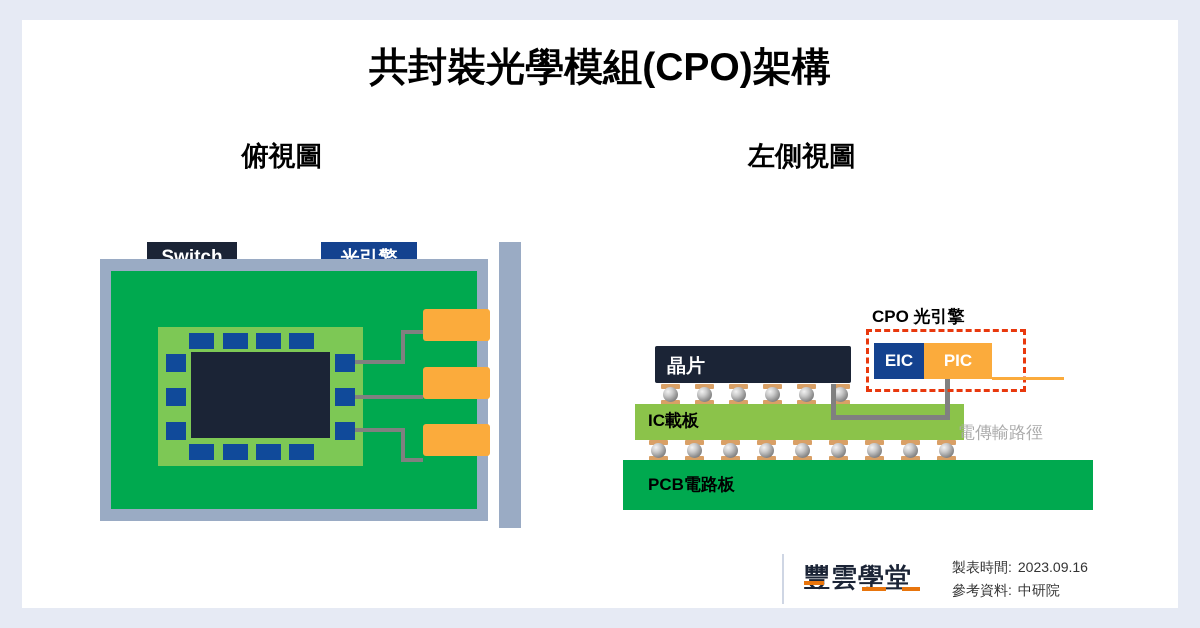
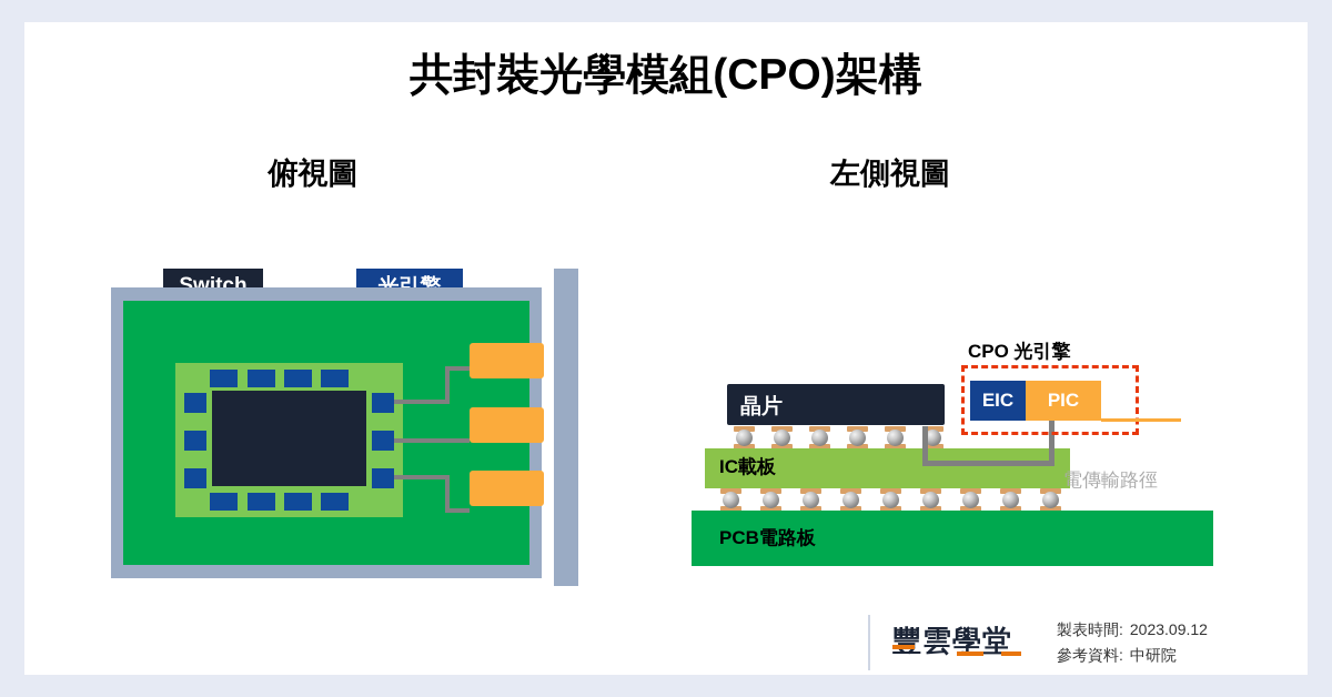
  共封裝光學模組(CPO)架構
  俯視圖
  Switch
  左側視圖
  CPO 光引擎
  晶片
  IC載板
  PCB電路板
  電傳輸路徑
  EIC
  PIC
  豐雲學堂
  製表時間:
- 2023.09.16
+ 2023.09.12
  參考資料:
  中研院
